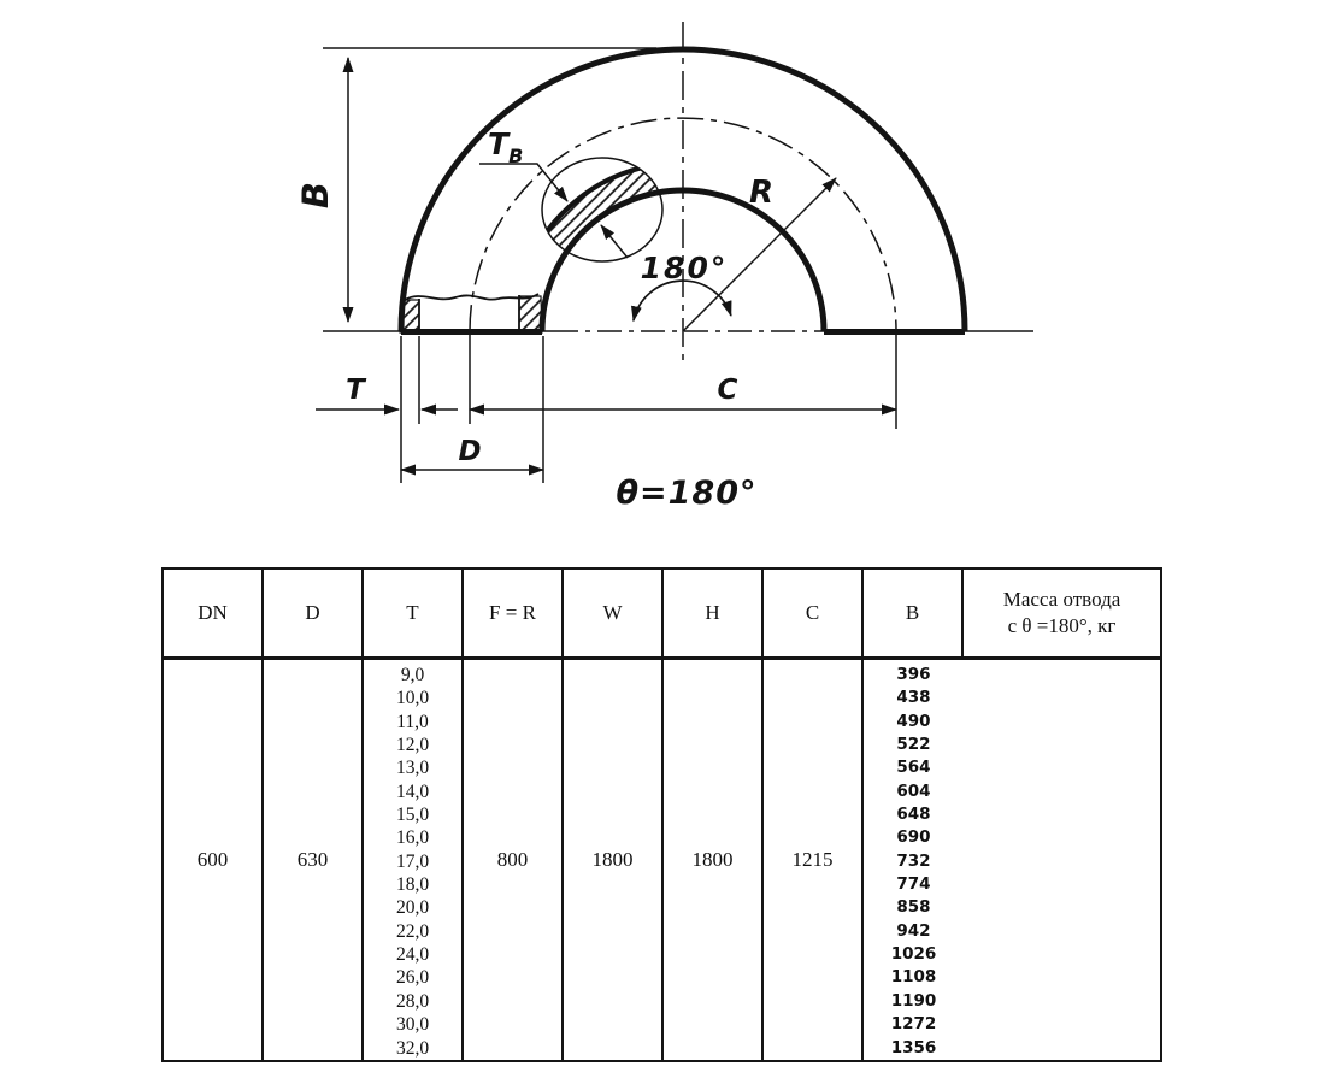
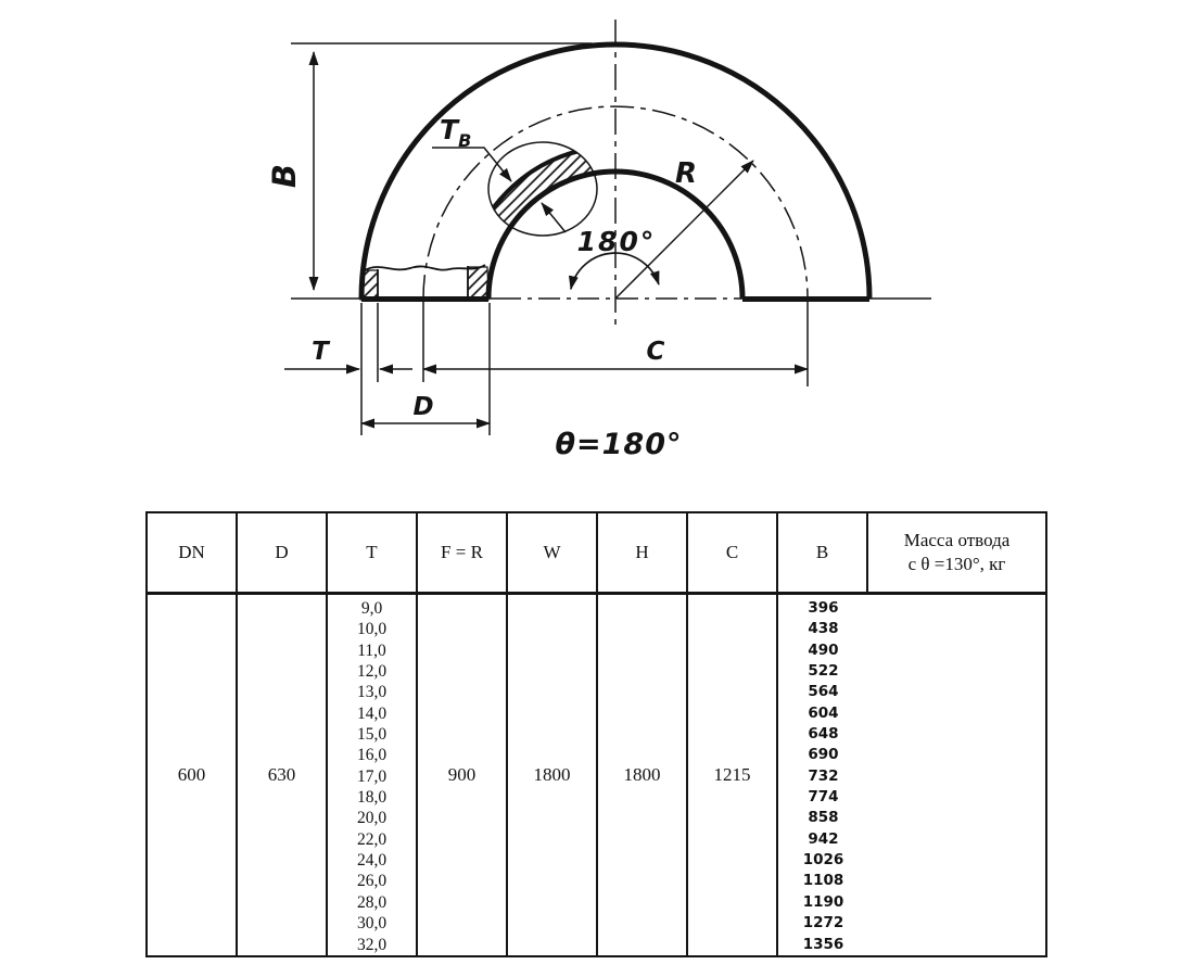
  TB
  R
  180°
  T
  C
  D
  θ=180°
  DN
  D
  T
  F = R
  W
  H
  C
  B
  Масса отвода
- с θ =180°, кг
+ с θ =130°, кг
  600
  630
  9,0
  10,0
  11,0
  12,0
  13,0
  14,0
  15,0
  16,0
  17,0
  18,0
  20,0
  22,0
  24,0
  26,0
  28,0
  30,0
  32,0
- 800
+ 900
  1800
  1800
  1215
  396
  438
  490
  522
  564
  604
  648
  690
  732
  774
  858
  942
  1026
  1108
  1190
  1272
  1356
